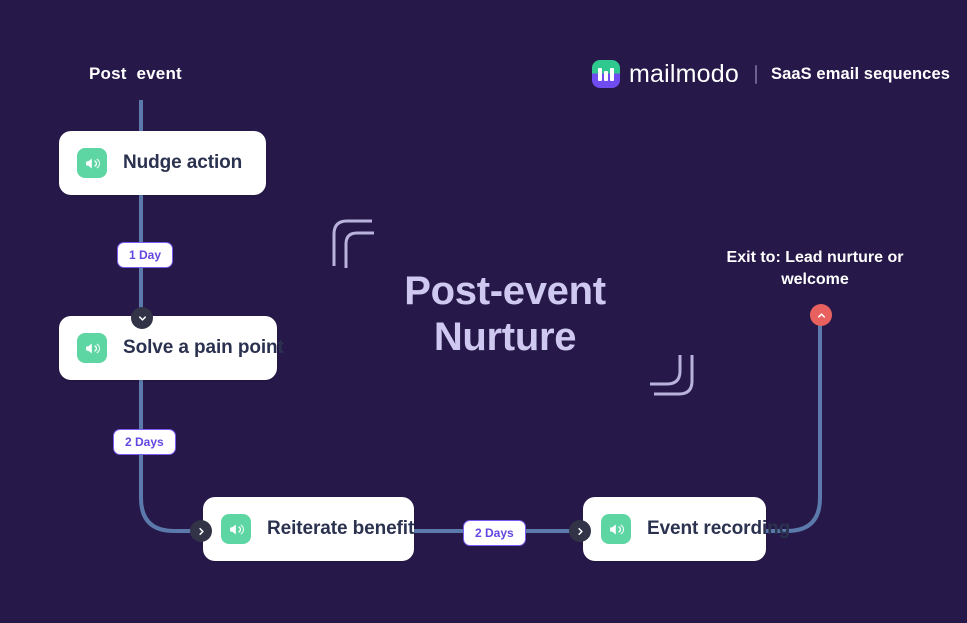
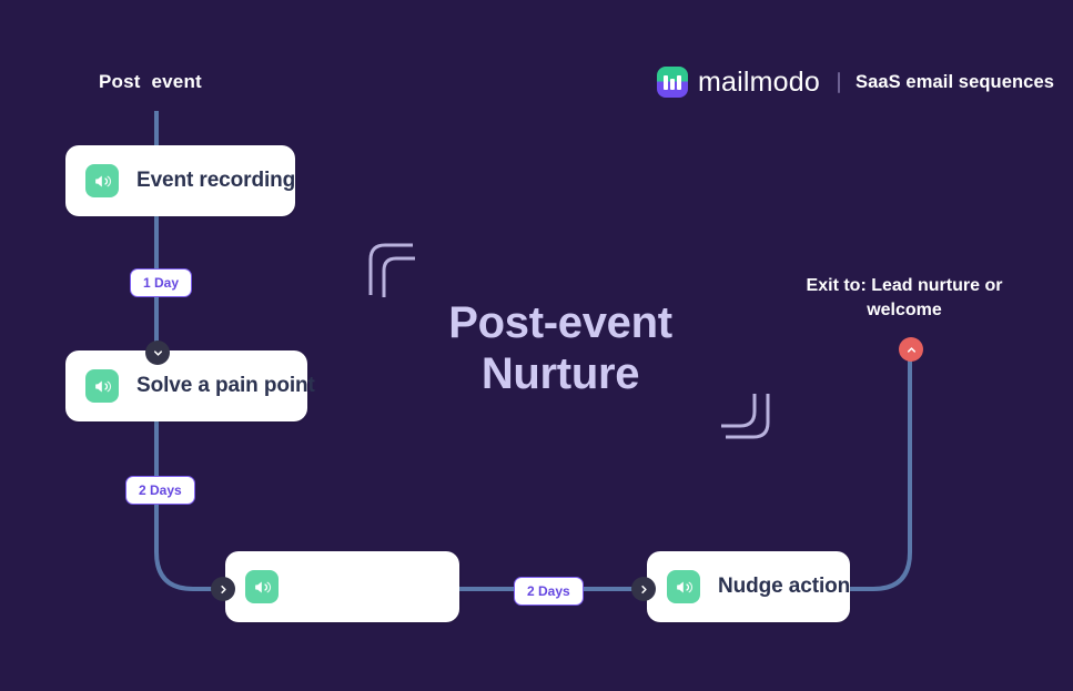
  mailmodo
  SaaS email sequences
  Post event
  Post-event
  Nurture
  Exit to: Lead nurture or welcome
- Nudge action
+ Event recording
  Solve a pain point
- Reiterate benefit
- Event recording
+ Nudge action
  1 Day
  2 Days
  2 Days
